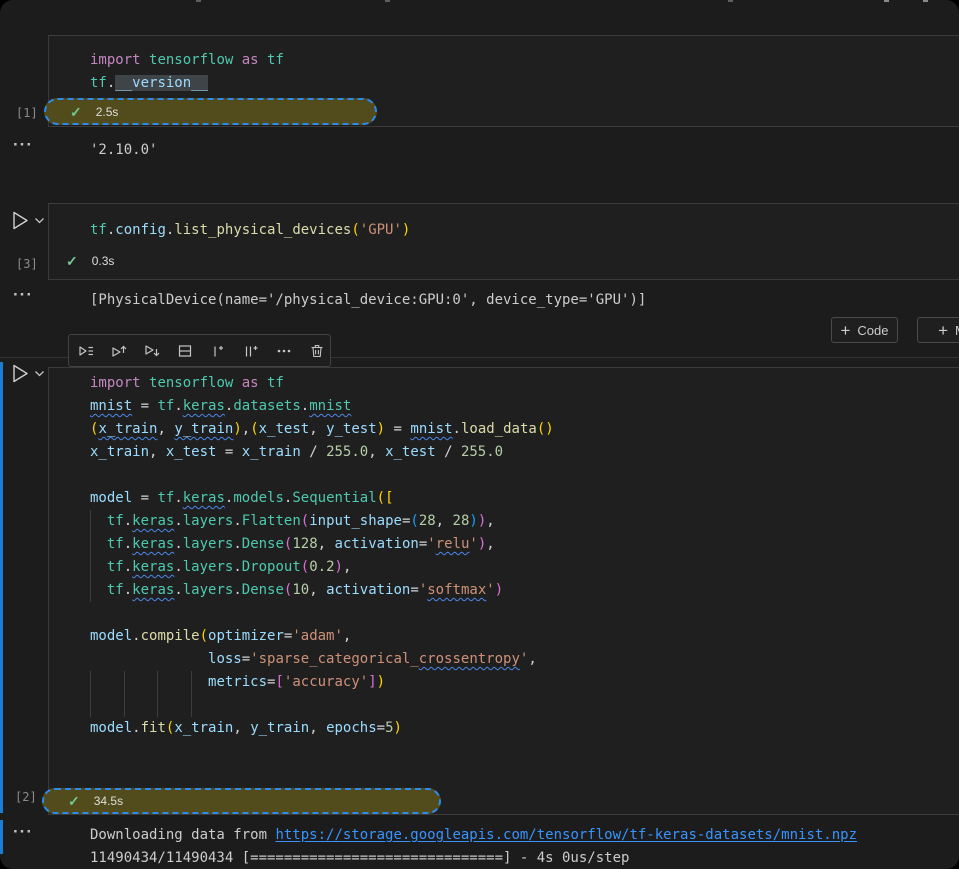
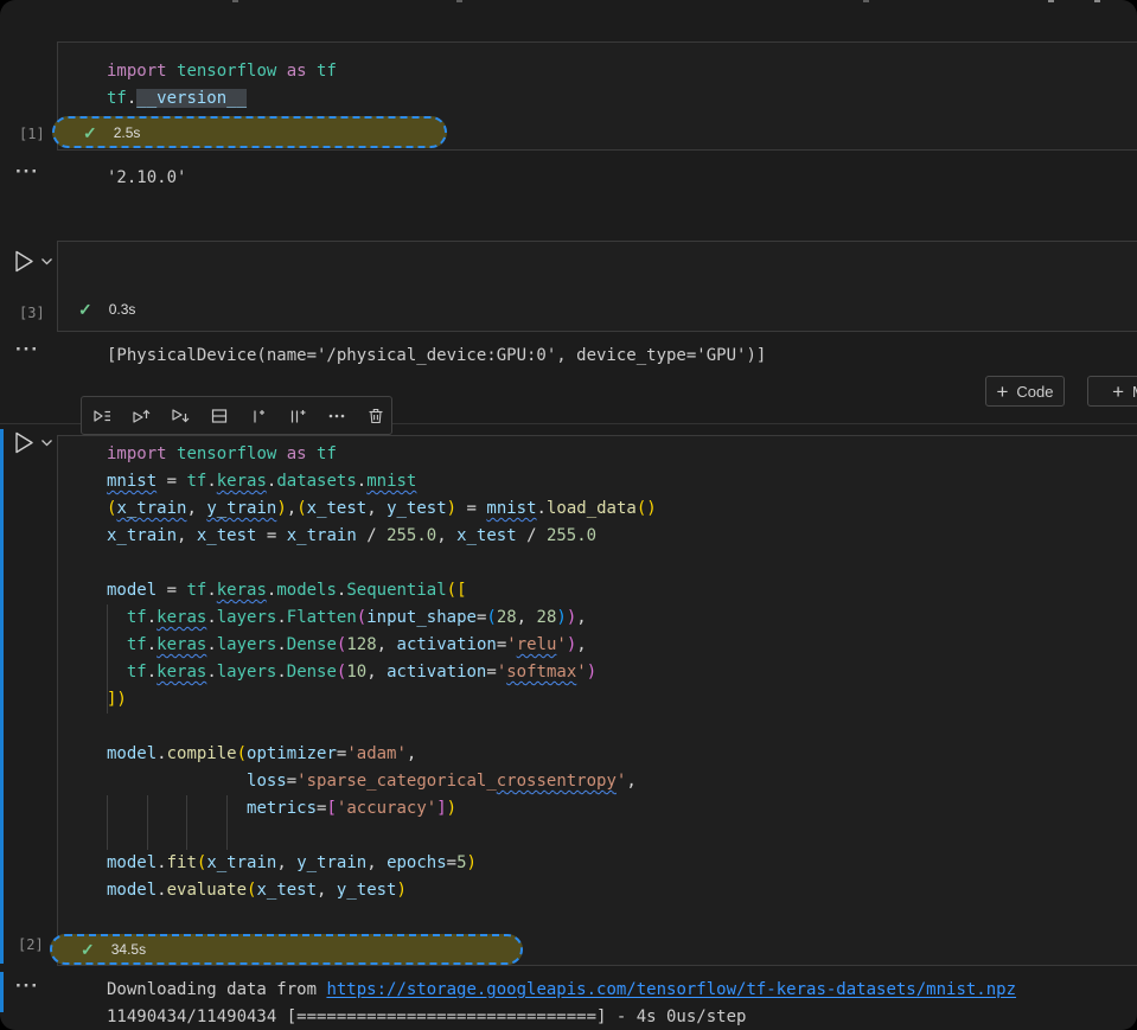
  import tensorflow as tf
  tf.__version__
  [1]
  ✓
  2.5s
  ···
  '2.10.0'
- tf.config.list_physical_devices('GPU')
  [3]
  ✓
  0.3s
  ···
  [PhysicalDevice(name='/physical_device:GPU:0', device_type='GPU')]
  +
  Code
  +
  import tensorflow as tf
  mnist = tf.keras.datasets.mnist
  (x_train, y_train),(x_test, y_test) = mnist.load_data()
  x_train, x_test = x_train / 255.0, x_test / 255.0
  model = tf.keras.models.Sequential([
  tf.keras.layers.Flatten(input_shape=(28, 28)),
  tf.keras.layers.Dense(128, activation='relu'),
- tf.keras.layers.Dropout(0.2),
  tf.keras.layers.Dense(10, activation='softmax')
+ ])
  model.compile(optimizer='adam',
  loss='sparse_categorical_crossentropy',
  metrics=['accuracy'])
  model.fit(x_train, y_train, epochs=5)
+ model.evaluate(x_test, y_test)
  [2]
  ✓
  34.5s
  ···
  Downloading data from https://storage.googleapis.com/tensorflow/tf-keras-datasets/mnist.npz
  11490434/11490434 [==============================] - 4s 0us/step
